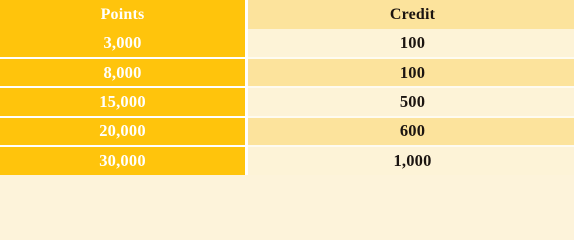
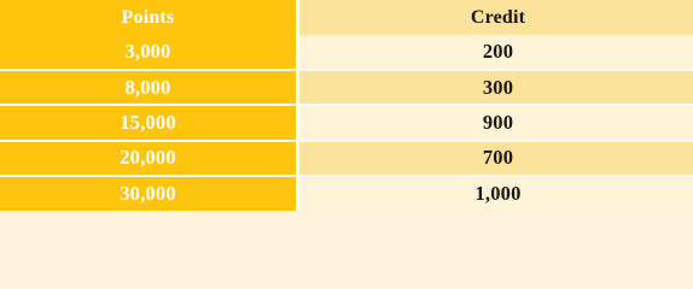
  Points	Credit
- 3,000	100
+ 3,000	200
- 8,000	100
+ 8,000	300
- 15,000	500
+ 15,000	900
- 20,000	600
+ 20,000	700
  30,000	1,000
